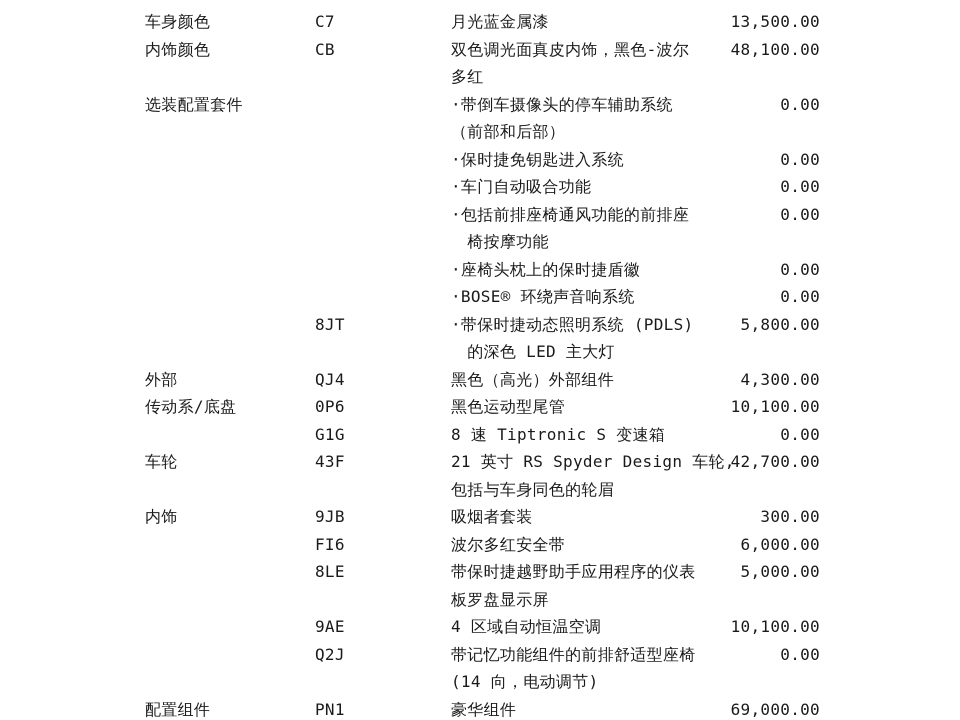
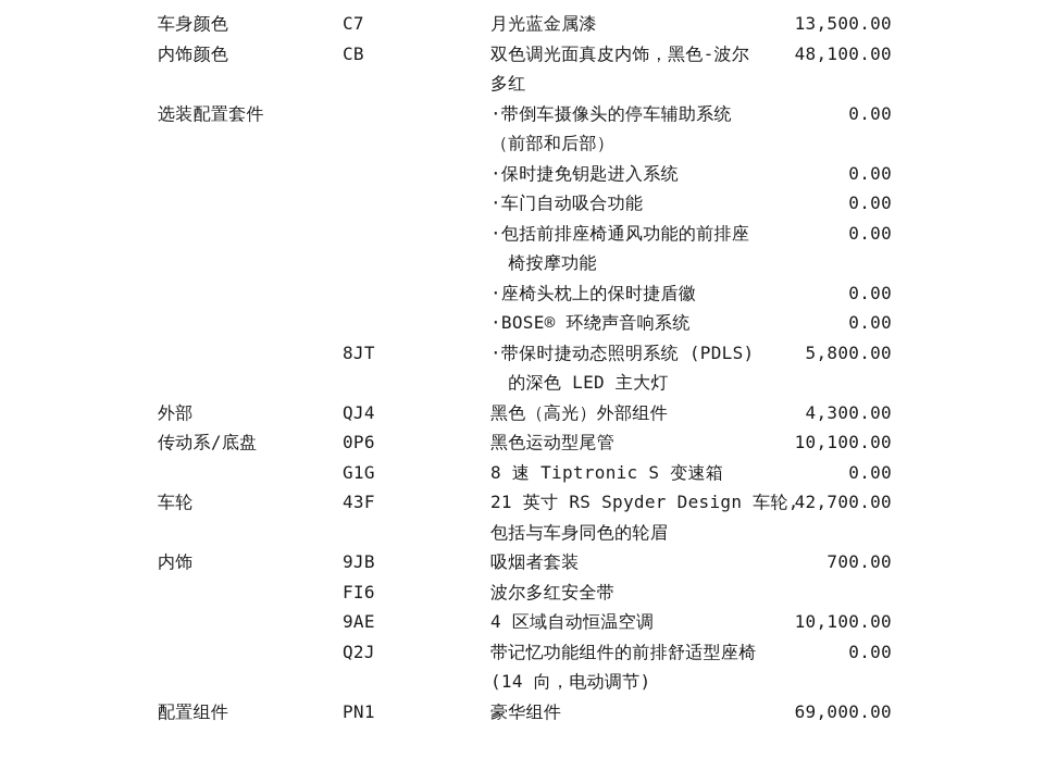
  车身颜色
  C7
  月光蓝金属漆
  13,500.00
  内饰颜色
  CB
  双色调光面真皮内饰，黑色-波尔
  多红
  48,100.00
  选装配置套件
  ·带倒车摄像头的停车辅助系统
  （前部和后部）
  0.00
  ·保时捷免钥匙进入系统
  0.00
  ·车门自动吸合功能
  0.00
  ·包括前排座椅通风功能的前排座
  椅按摩功能
  0.00
  ·座椅头枕上的保时捷盾徽
  0.00
  ·BOSE® 环绕声音响系统
  0.00
  8JT
  ·带保时捷动态照明系统 (PDLS)
  的深色 LED 主大灯
  5,800.00
  外部
  QJ4
  黑色（高光）外部组件
  4,300.00
  传动系/底盘
  0P6
  黑色运动型尾管
  10,100.00
  G1G
  8 速 Tiptronic S 变速箱
  0.00
  车轮
  43F
  21 英寸 RS Spyder Design 车
  包括与车身同色的轮眉
  42,700.00
  内饰
  9JB
  吸烟者套装
- 300.00
+ 700.00
  FI6
  波尔多红安全带
- 6,000.00
- 8LE
- 带保时捷越野助手应用程序的仪表
- 板罗盘显示屏
- 5,000.00
  9AE
  4 区域自动恒温空调
  10,100.00
  Q2J
  带记忆功能组件的前排舒适型座椅
  (14 向，电动调节)
  0.00
  配置组件
  PN1
  豪华组件
  69,000.00
